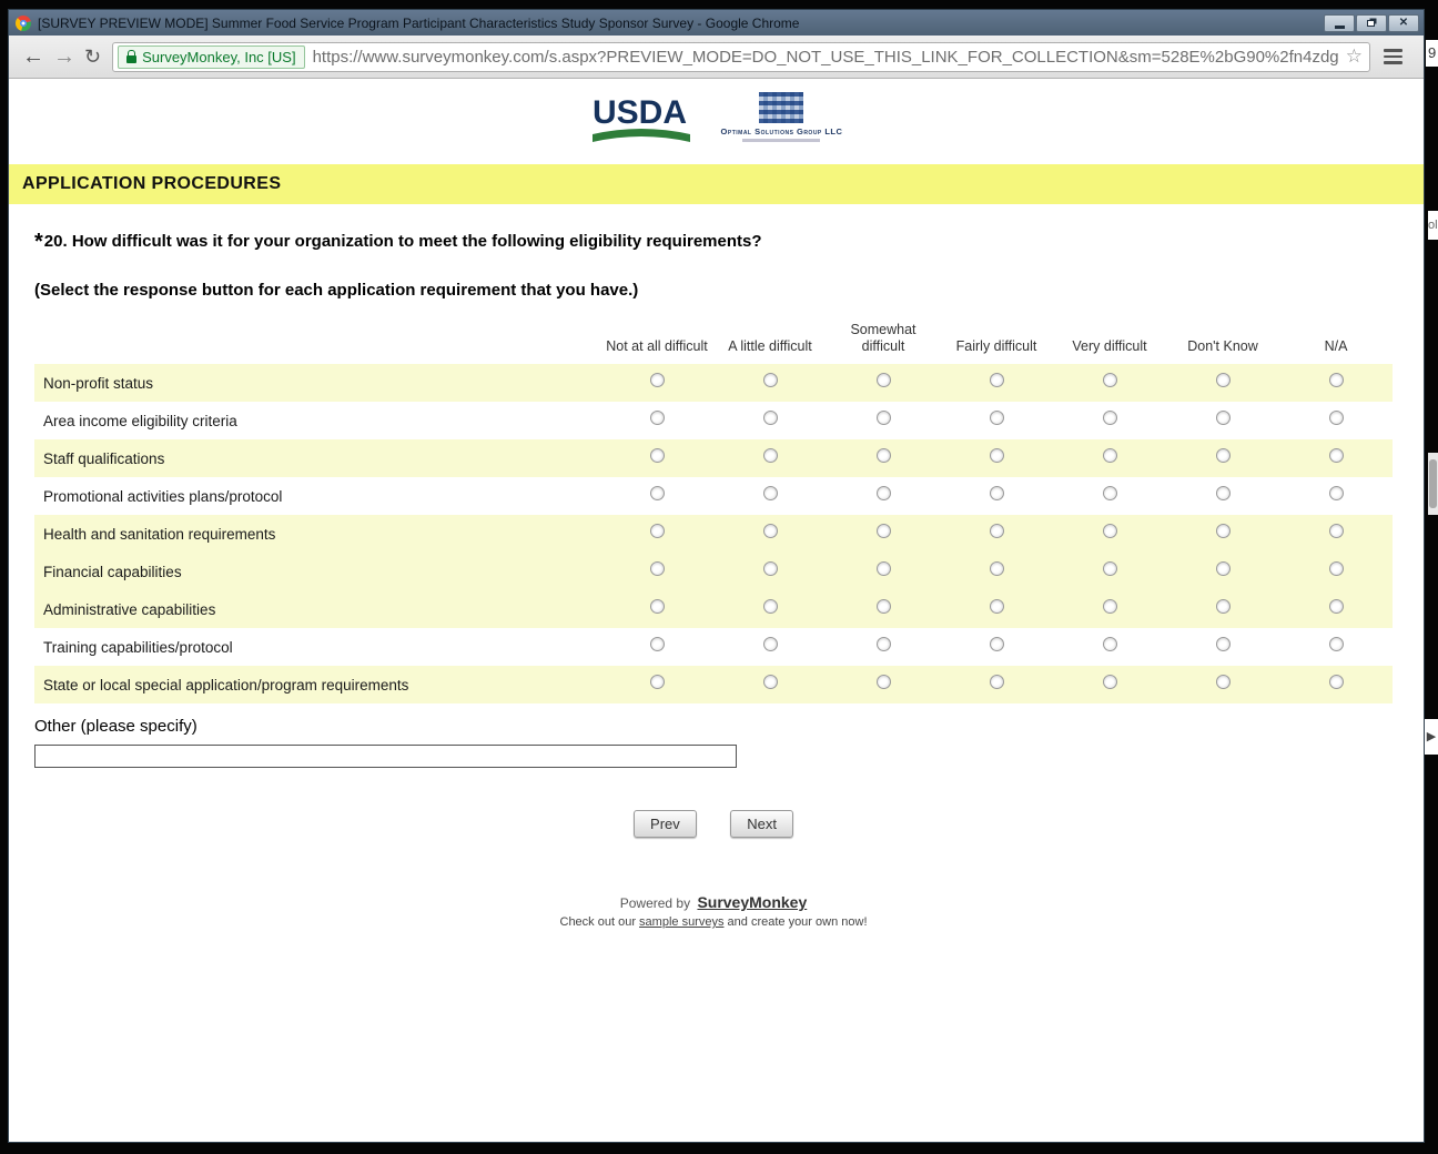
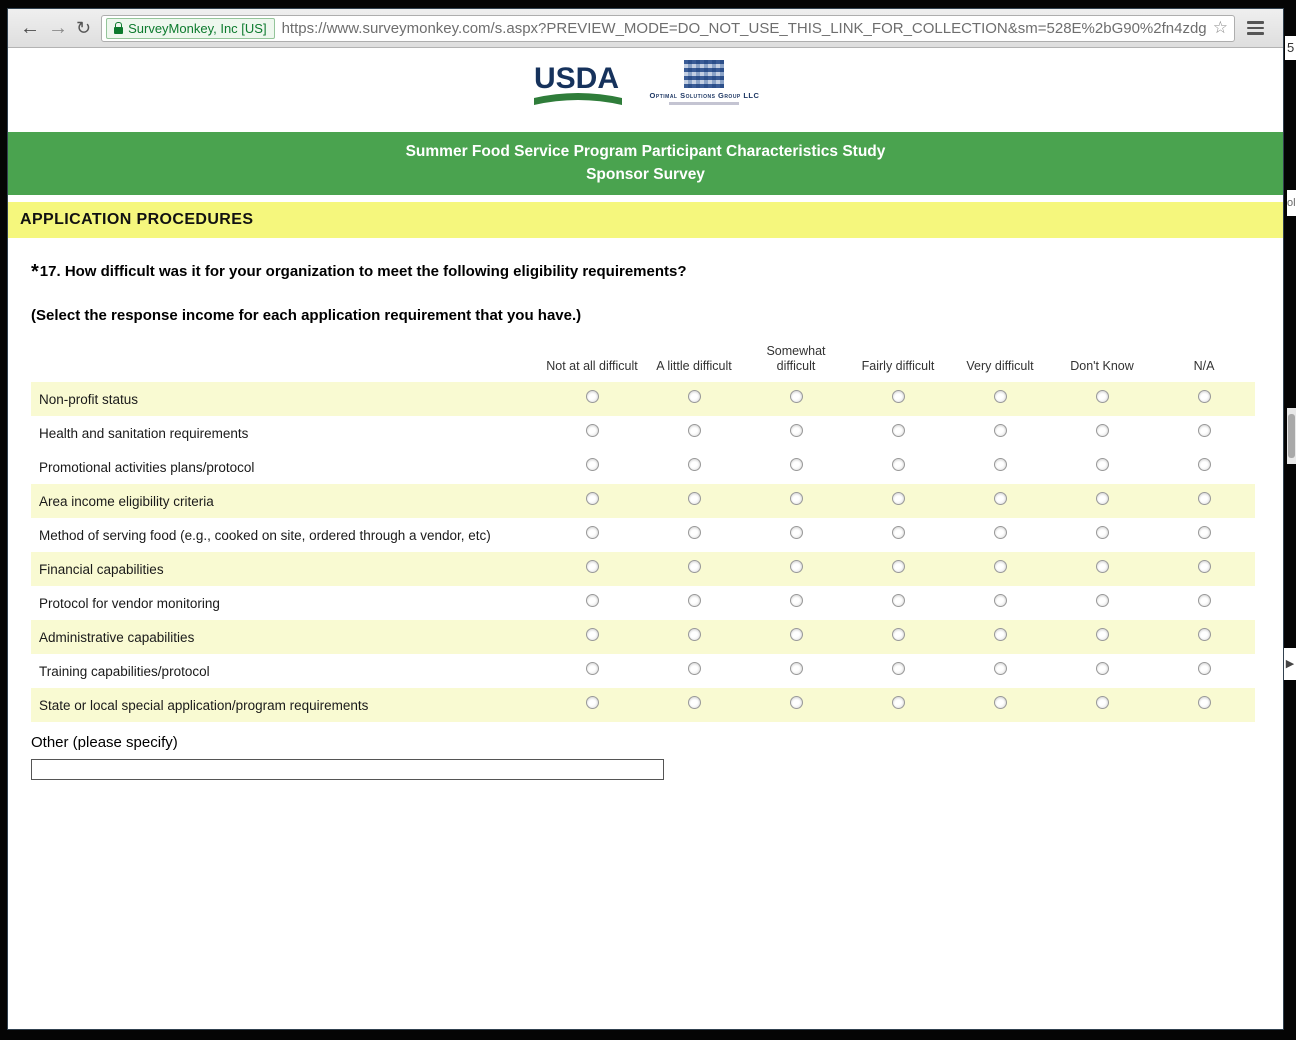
- [SURVEY PREVIEW MODE] Summer Food Service Program Participant Characteristics Study Sponsor Survey - Google Chrome
- ✕
  ←
  →
  ↻
  SurveyMonkey, Inc [US]
  https://www.surveymonkey.com/s.aspx?PREVIEW_MODE=DO_NOT_USE_THIS_LINK_FOR_COLLECTION&sm=528E%2bG90%2fn4zdg
  ☆
  USDA
  Optimal Solutions Group LLC
+ Summer Food Service Program Participant Characteristics Study
+ Sponsor Survey
  APPLICATION PROCEDURES
- *20. How difficult was it for your organization to meet the following eligibility requirements?
+ *17. How difficult was it for your organization to meet the following eligibility requirements?
- (Select the response button for each application requirement that you have.)
+ (Select the response income for each application requirement that you have.)
  	Not at all difficult	A little difficult	Somewhatdifficult	Fairly difficult	Very difficult	Don't Know	N/A
  Non-profit status
- Area income eligibility criteria
+ Health and sanitation requirements
- Staff qualifications
  Promotional activities plans/protocol
- Health and sanitation requirements
+ Area income eligibility criteria
+ Method of serving food (e.g., cooked on site, ordered through a vendor, etc)
  Financial capabilities
+ Protocol for vendor monitoring
  Administrative capabilities
  Training capabilities/protocol
  State or local special application/program requirements
  Other (please specify)
- Prev Next
- Powered by SurveyMonkey
- Check out our sample surveys and create your own now!
- 9
+ 5
  ▶
